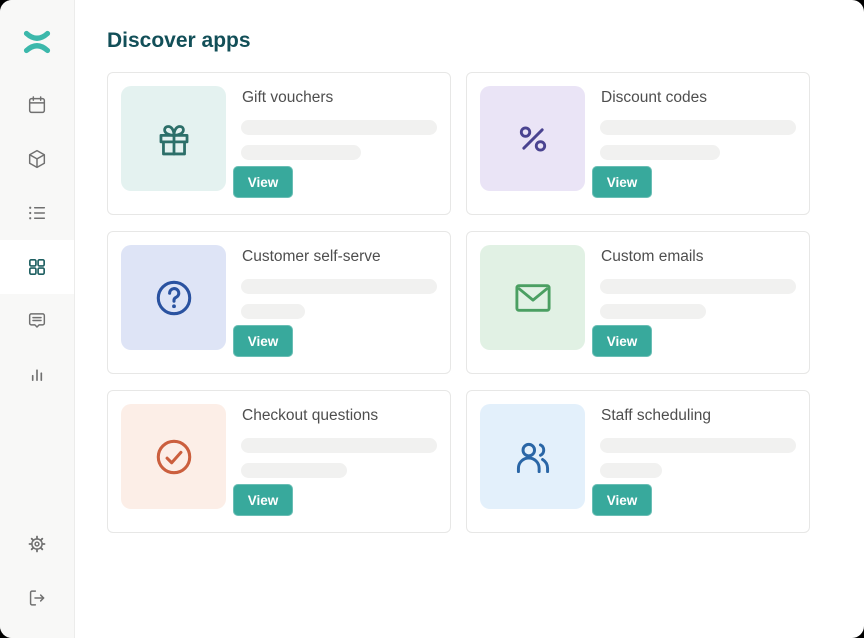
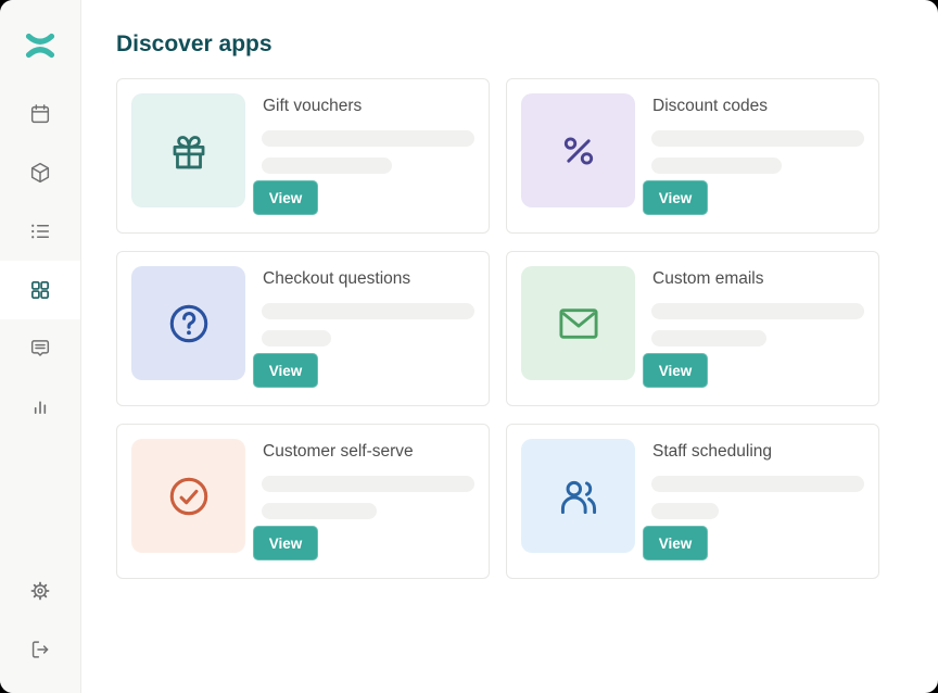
  Discover apps
  Gift vouchers
  View
  Discount codes
  View
- Customer self-serve
+ Checkout questions
  View
  Custom emails
  View
- Checkout questions
+ Customer self-serve
  View
  Staff scheduling
  View
